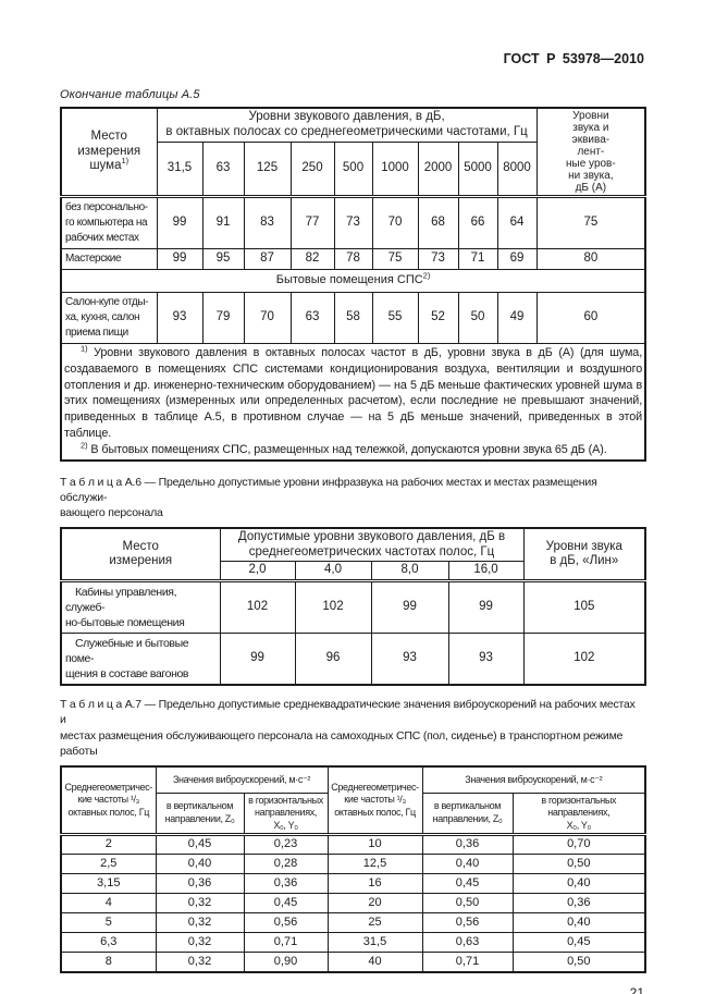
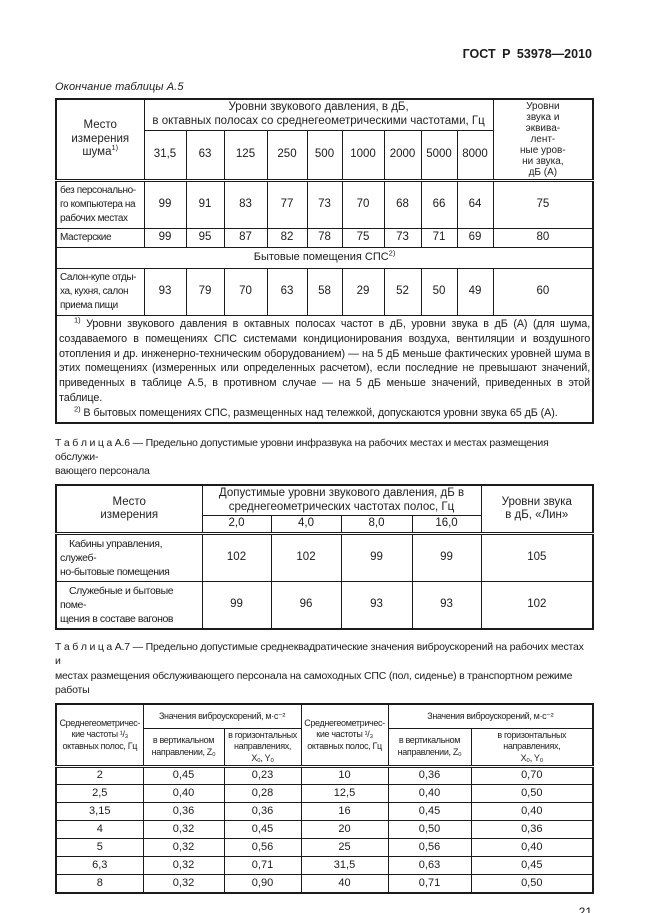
  ГОСТ Р 53978—2010
  Окончание таблицы А.5
  Место измерения шума1)	Уровни звукового давления, в дБ, в октавных полосах со среднегеометрическими частотами, Гц	Уровни звука и эквива- лент- ные уров- ни звука, дБ (А)
  31,5	63	125	250	500	1000	2000	5000	8000
  без персонально- го компьютера на рабочих местах	99	91	83	77	73	70	68	66	64	75
  Мастерские	99	95	87	82	78	75	73	71	69	80
  Бытовые помещения СПС2)
- Салон-купе отды- ха, кухня, салон приема пищи	93	79	70	63	58	55	52	50	49	60
+ Салон-купе отды- ха, кухня, салон приема пищи	93	79	70	63	58	29	52	50	49	60
  1) Уровни звукового давления в октавных полосах частот в дБ, уровни звука в дБ (А) (для шума, создаваемого в помещениях СПС системами кондиционирования воздуха, вентиляции и воздушного отопления и др. инженерно-техническим оборудованием) — на 5 дБ меньше фактических уровней шума в этих помещениях (измеренных или определенных расчетом), если последние не превышают значений, приведенных в таблице А.5, в противном случае — на 5 дБ меньше значений, приведенных в этой таблице. 2) В бытовых помещениях СПС, размещенных над тележкой, допускаются уровни звука 65 дБ (А).
  Т а б л и ц а А.6 — Предельно допустимые уровни инфразвука на рабочих местах и местах размещения обслужи-
  вающего персонала
  Место измерения	Допустимые уровни звукового давления, дБ в среднегеометрических частотах полос, Гц	Уровни звука в дБ, «Лин»
  2,0	4,0	8,0	16,0
  Кабины управления, служеб- но-бытовые помещения	102	102	99	99	105
  Служебные и бытовые поме- щения в составе вагонов	99	96	93	93	102
  Т а б л и ц а А.7 — Предельно допустимые среднеквадратические значения виброускорений на рабочих местах и
  местах размещения обслуживающего персонала на самоходных СПС (пол, сиденье) в транспортном режиме
  работы
  Среднегеометричес- кие частоты ¹/₃ октавных полос, Гц	Значения виброускорений, м·с⁻²	Среднегеометричес- кие частоты ¹/₃ октавных полос, Гц	Значения виброускорений, м·с⁻²
  в вертикальном направлении, Z₀	в горизонтальных направлениях, X₀, Y₀	в вертикальном направлении, Z₀	в горизонтальных направлениях, X₀, Y₀
  2	0,45	0,23	10	0,36	0,70
  2,5	0,40	0,28	12,5	0,40	0,50
  3,15	0,36	0,36	16	0,45	0,40
  4	0,32	0,45	20	0,50	0,36
  5	0,32	0,56	25	0,56	0,40
  6,3	0,32	0,71	31,5	0,63	0,45
  8	0,32	0,90	40	0,71	0,50
  21
